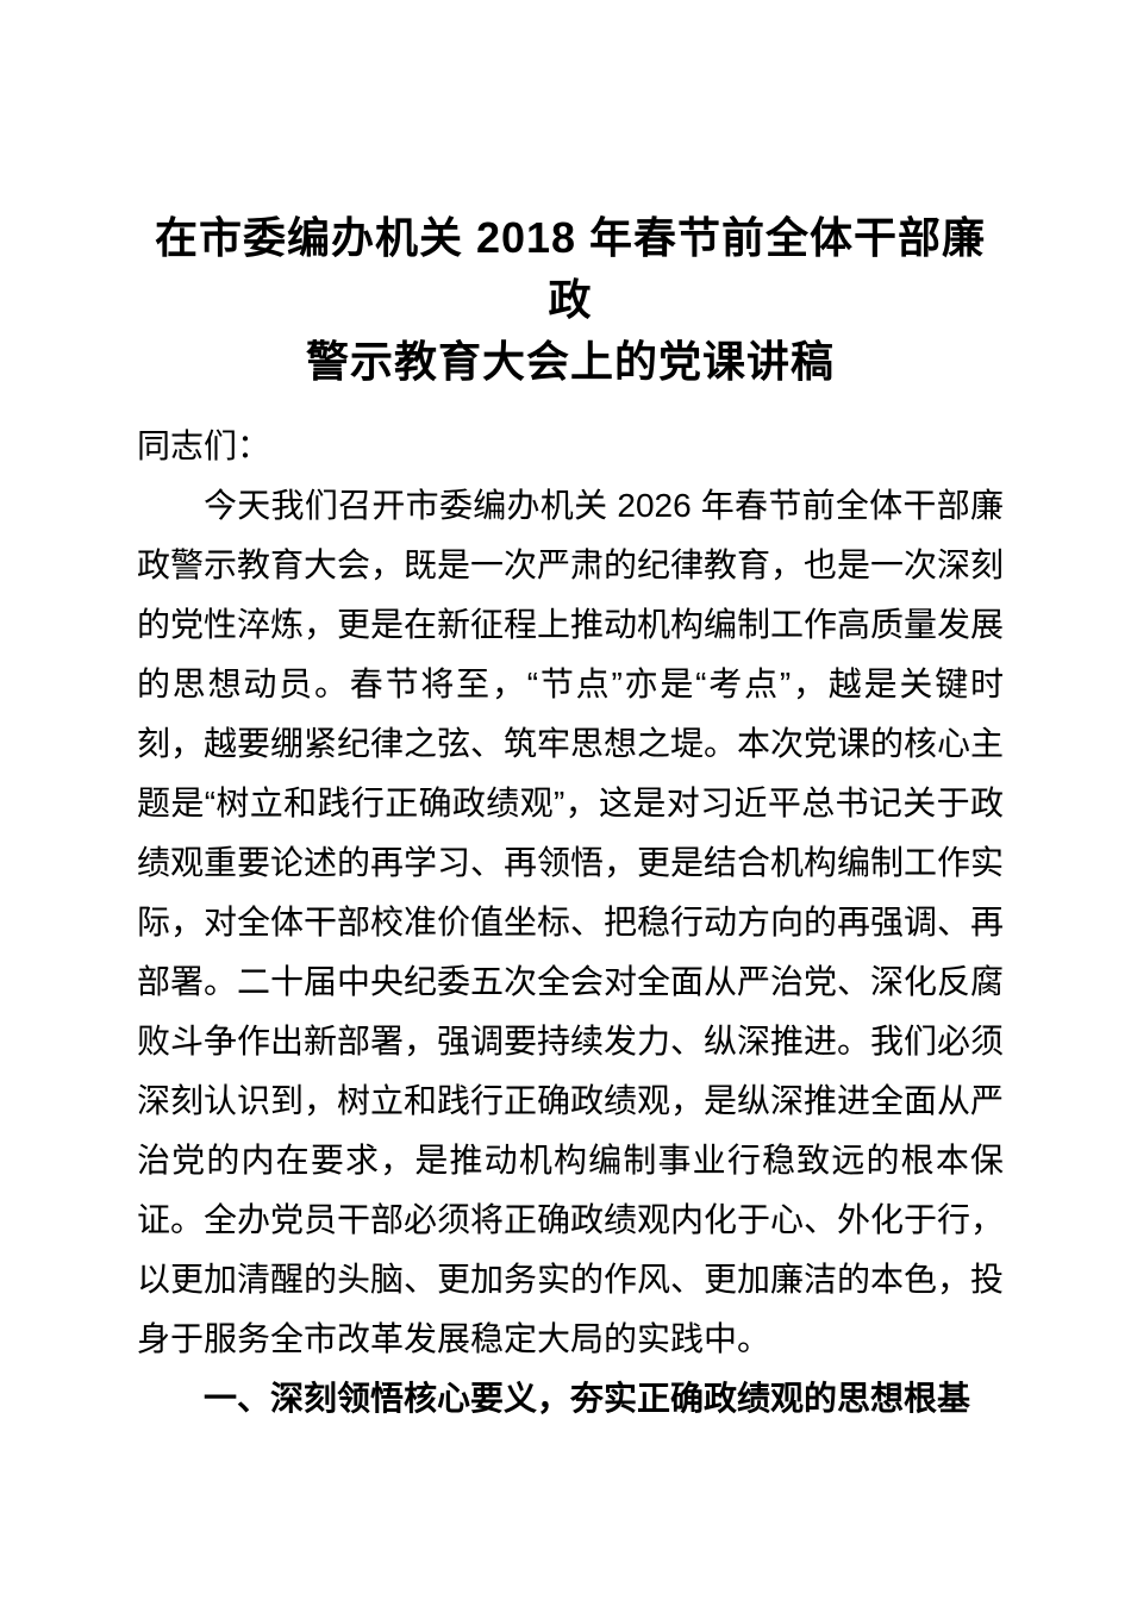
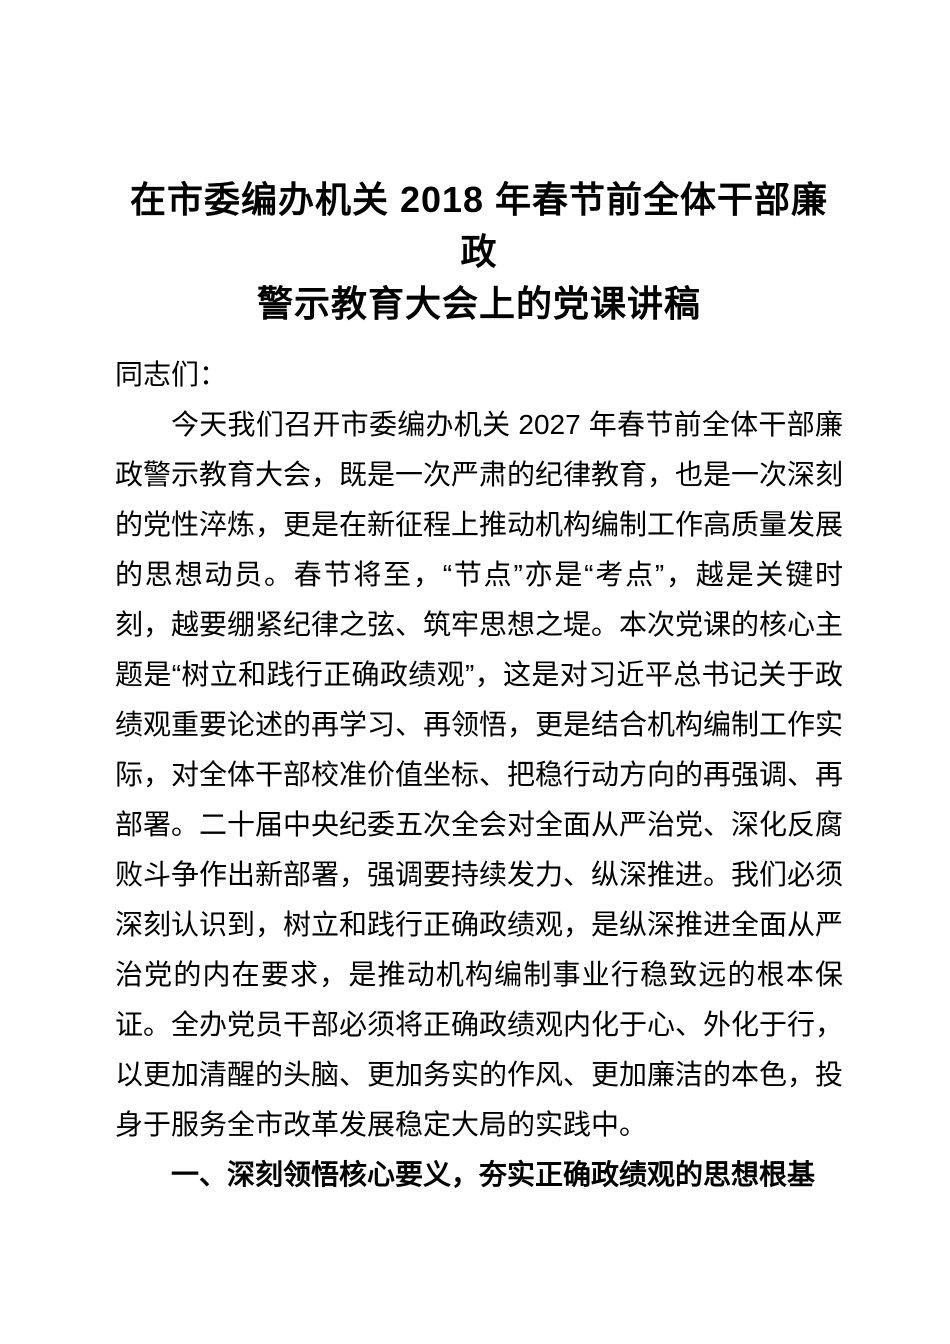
  在市委编办机关 2018 年春节前全体干部廉政
  警示教育大会上的党课讲稿
  同志们：
- 今天我们召开市委编办机关 2026 年春节前全体干部廉政警示教育大会，既是一次严肃的纪律教育，也是一次深刻的党性淬炼，更是在新征程上推动机构编制工作高质量发展的思想动员。春节将至，“节点”亦是“考点”，越是关键时刻，越要绷紧纪律之弦、筑牢思想之堤。本次党课的核心主题是“树立和践行正确政绩观”，这是对习近平总书记关于政绩观重要论述的再学习、再领悟，更是结合机构编制工作实际，对全体干部校准价值坐标、把稳行动方向的再强调、再部署。二十届中央纪委五次全会对全面从严治党、深化反腐败斗争作出新部署，强调要持续发力、纵深推进。我们必须深刻认识到，树立和践行正确政绩观，是纵深推进全面从严治党的内在要求，是推动机构编制事业行稳致远的根本保证。全办党员干部必须将正确政绩观内化于心、外化于行，以更加清醒的头脑、更加务实的作风、更加廉洁的本色，投身于服务全市改革发展稳定大局的实践中。
+ 今天我们召开市委编办机关 2027 年春节前全体干部廉政警示教育大会，既是一次严肃的纪律教育，也是一次深刻的党性淬炼，更是在新征程上推动机构编制工作高质量发展的思想动员。春节将至，“节点”亦是“考点”，越是关键时刻，越要绷紧纪律之弦、筑牢思想之堤。本次党课的核心主题是“树立和践行正确政绩观”，这是对习近平总书记关于政绩观重要论述的再学习、再领悟，更是结合机构编制工作实际，对全体干部校准价值坐标、把稳行动方向的再强调、再部署。二十届中央纪委五次全会对全面从严治党、深化反腐败斗争作出新部署，强调要持续发力、纵深推进。我们必须深刻认识到，树立和践行正确政绩观，是纵深推进全面从严治党的内在要求，是推动机构编制事业行稳致远的根本保证。全办党员干部必须将正确政绩观内化于心、外化于行，以更加清醒的头脑、更加务实的作风、更加廉洁的本色，投身于服务全市改革发展稳定大局的实践中。
  一、深刻领悟核心要义，夯实正确政绩观的思想根基
